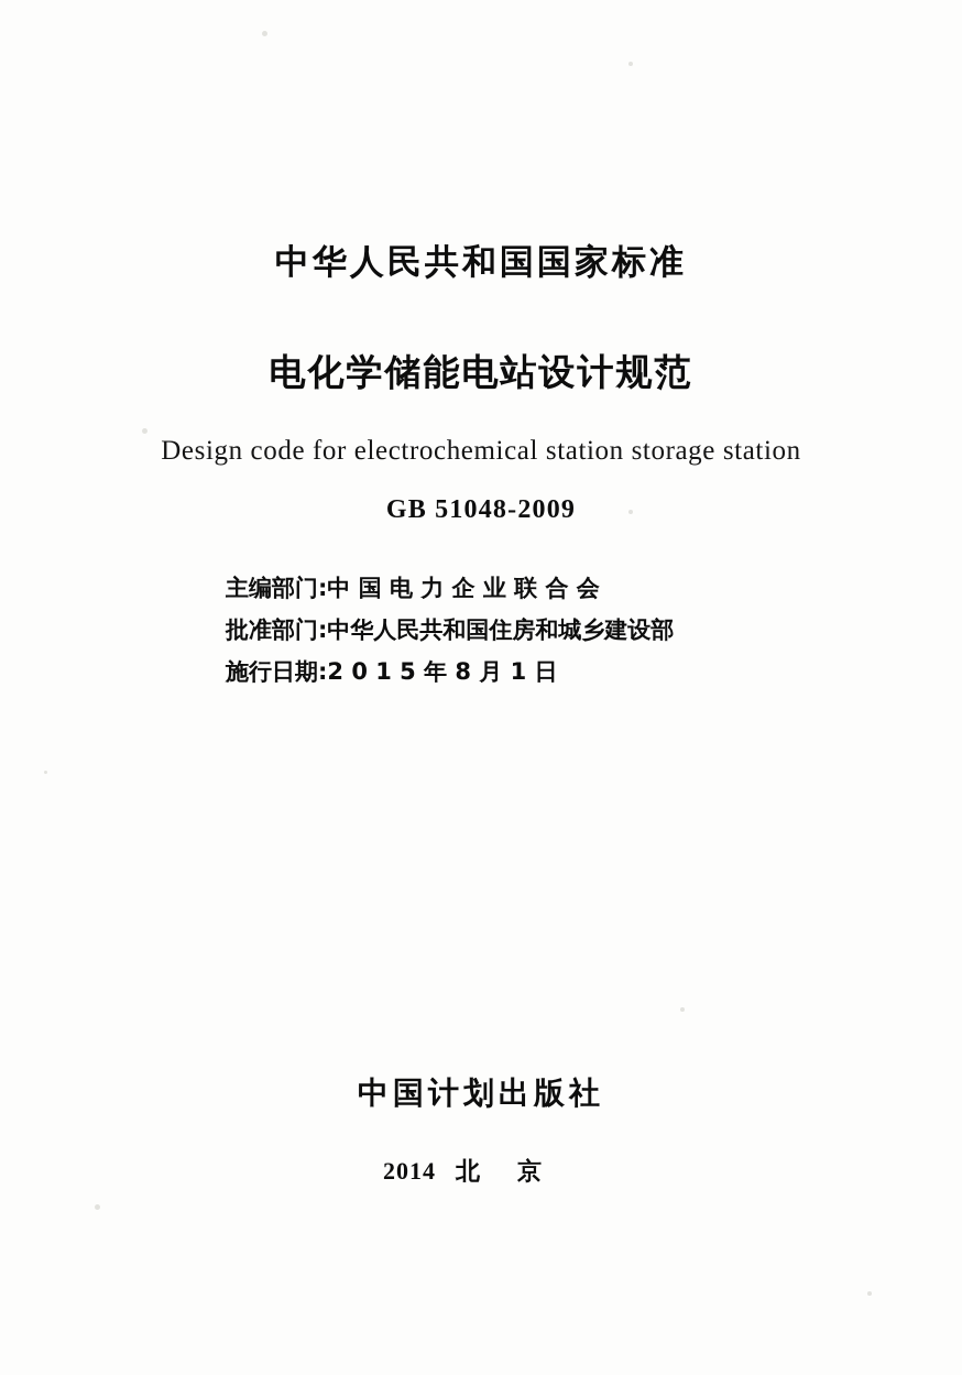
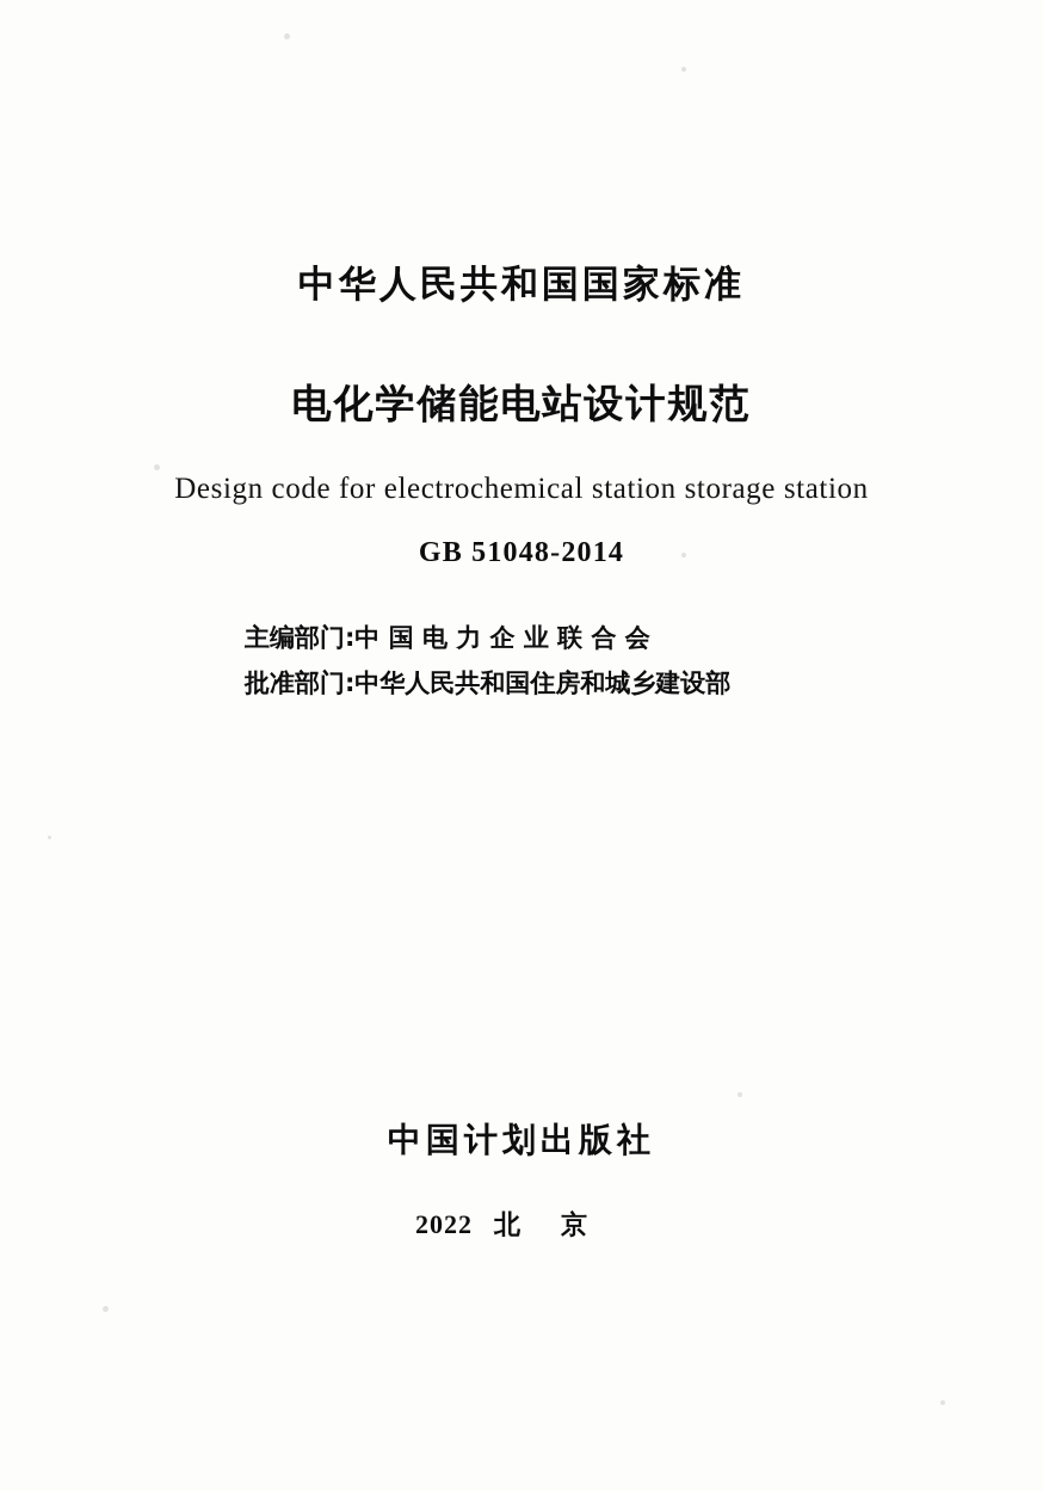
  中华人民共和国国家标准
  电化学储能电站设计规范
  Design code for electrochemical station storage station
- GB 51048-2009
+ GB 51048-2014
  主编部门:中 国 电 力 企 业 联 合 会
  批准部门:中华人民共和国住房和城乡建设部
- 施行日期:2 0 1 5 年 8 月 1 日
  中国计划出版社
- 2014 北京
+ 2022 北京
